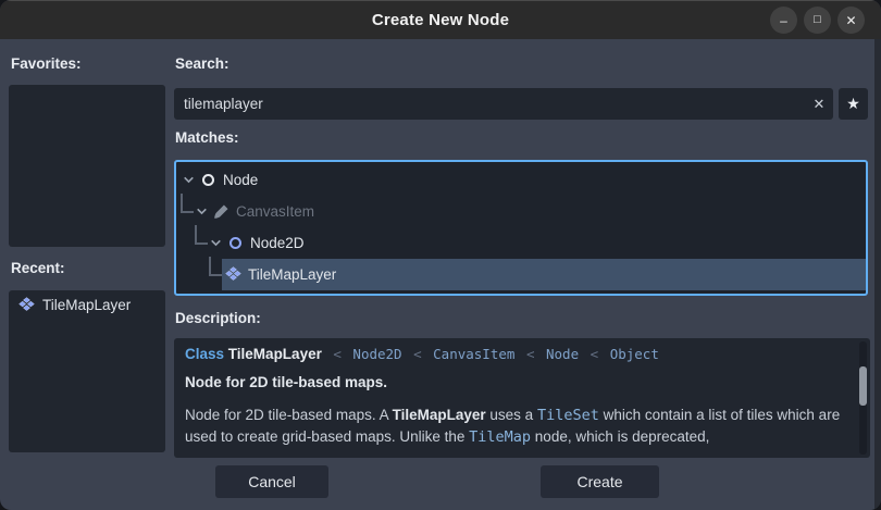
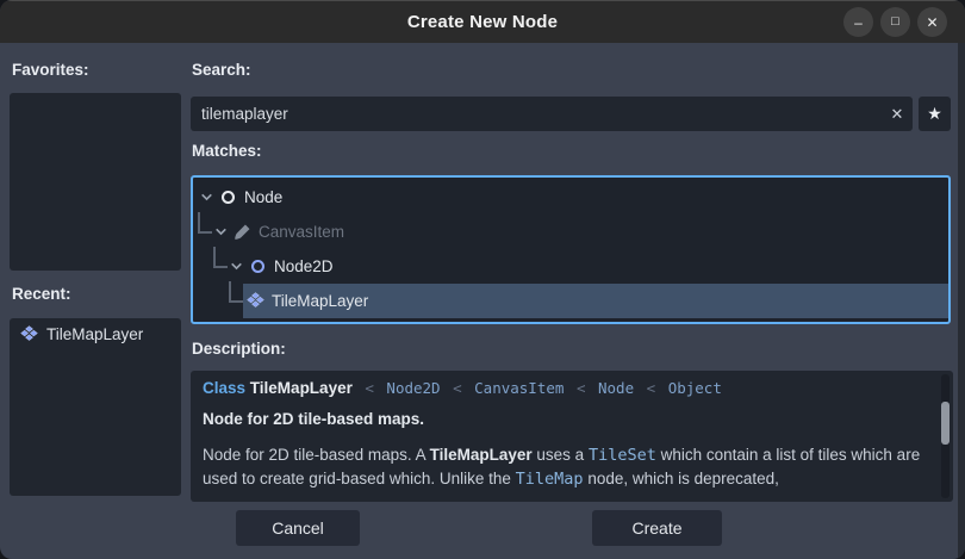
  Create New Node
  –
  □
  ✕
  Favorites:
  Recent:
  TileMapLayer
  Search:
  tilemaplayer
  ✕
  ★
  Matches:
  Node
  CanvasItem
  Node2D
  TileMapLayer
  Description:
  Class TileMapLayer < Node2D < CanvasItem < Node < Object
  Node for 2D tile-based maps.
- Node for 2D tile-based maps. A TileMapLayer uses a TileSet which contain a list of tiles which are used to create grid-based maps. Unlike the TileMap node, which is deprecated,
+ Node for 2D tile-based maps. A TileMapLayer uses a TileSet which contain a list of tiles which are used to create grid-based which. Unlike the TileMap node, which is deprecated,
  Cancel
  Create
